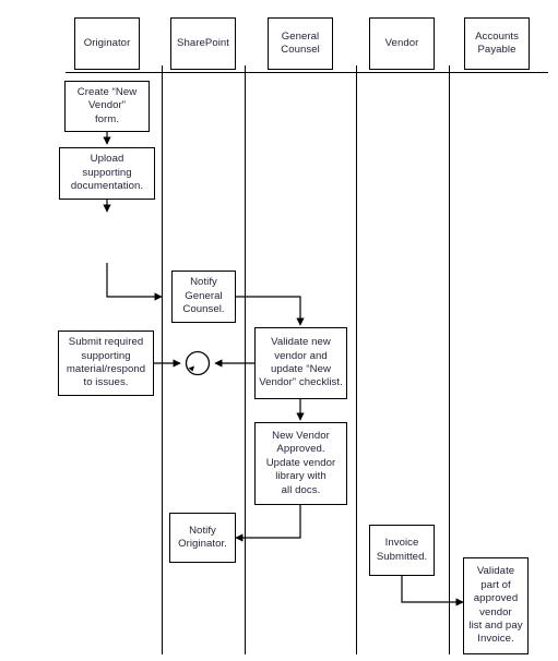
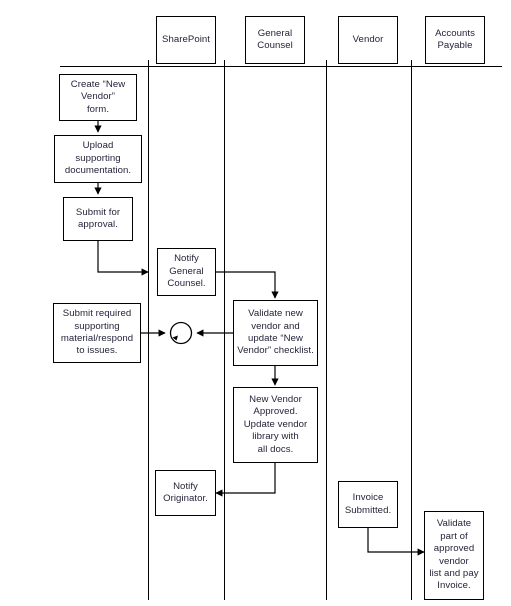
- Originator
  SharePoint
  General
  Counsel
  Vendor
  Accounts
  Payable
  Create “New
  Vendor”
  form.
  Upload
  supporting
  documentation.
+ Submit for
+ approval.
  Submit required
  supporting
  material/respond
  to issues.
  Notify
  General
  Counsel.
  Notify
  Originator.
  Validate new
  vendor and
  update “New
  Vendor” checklist.
  New Vendor
  Approved.
  Update vendor
  library with
  all docs.
  Invoice
  Submitted.
  Validate
  part of
  approved
  vendor
  list and pay
  Invoice.
